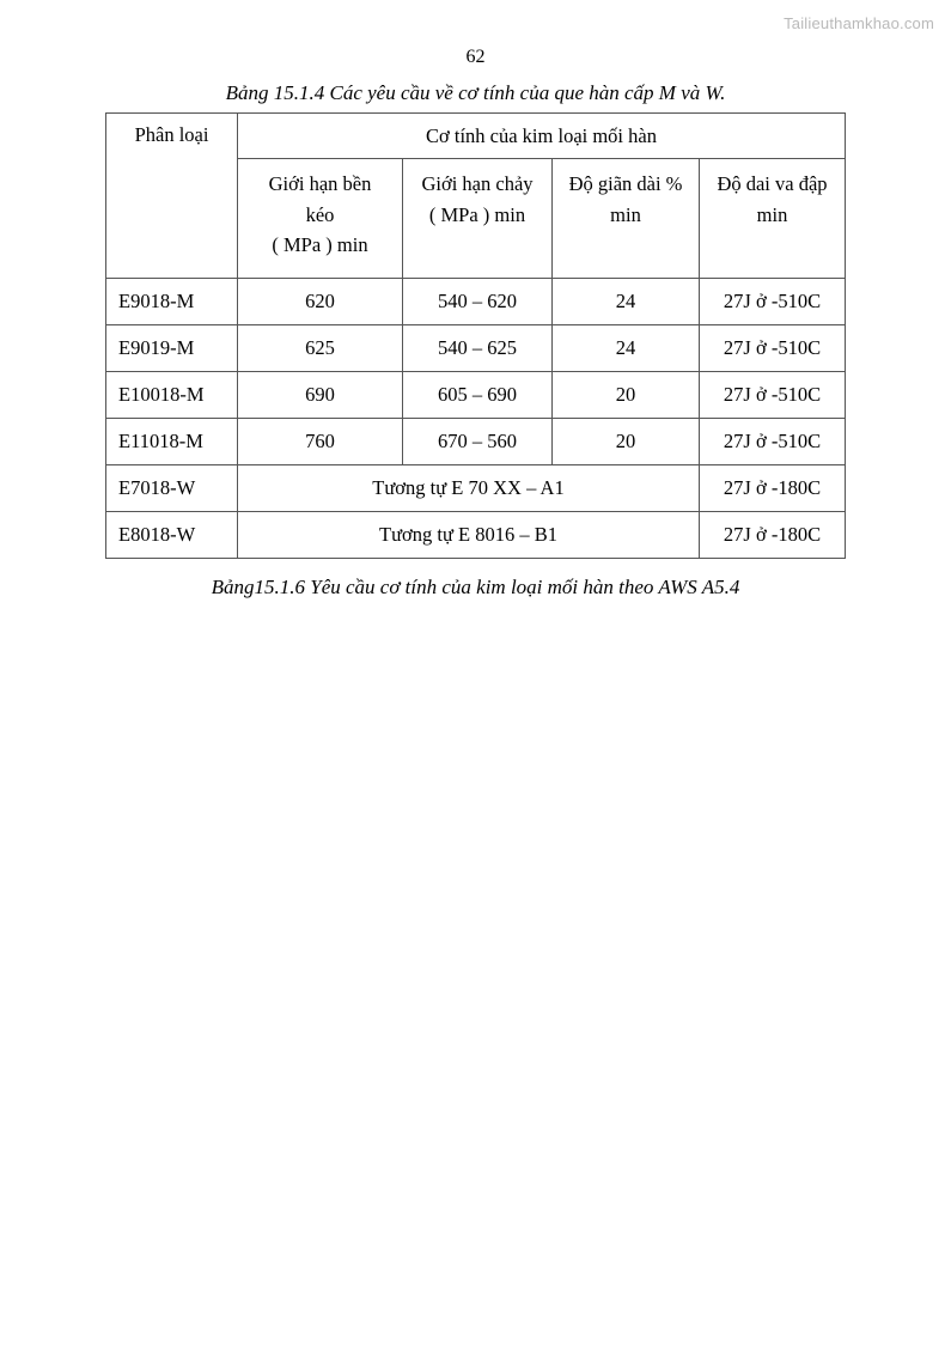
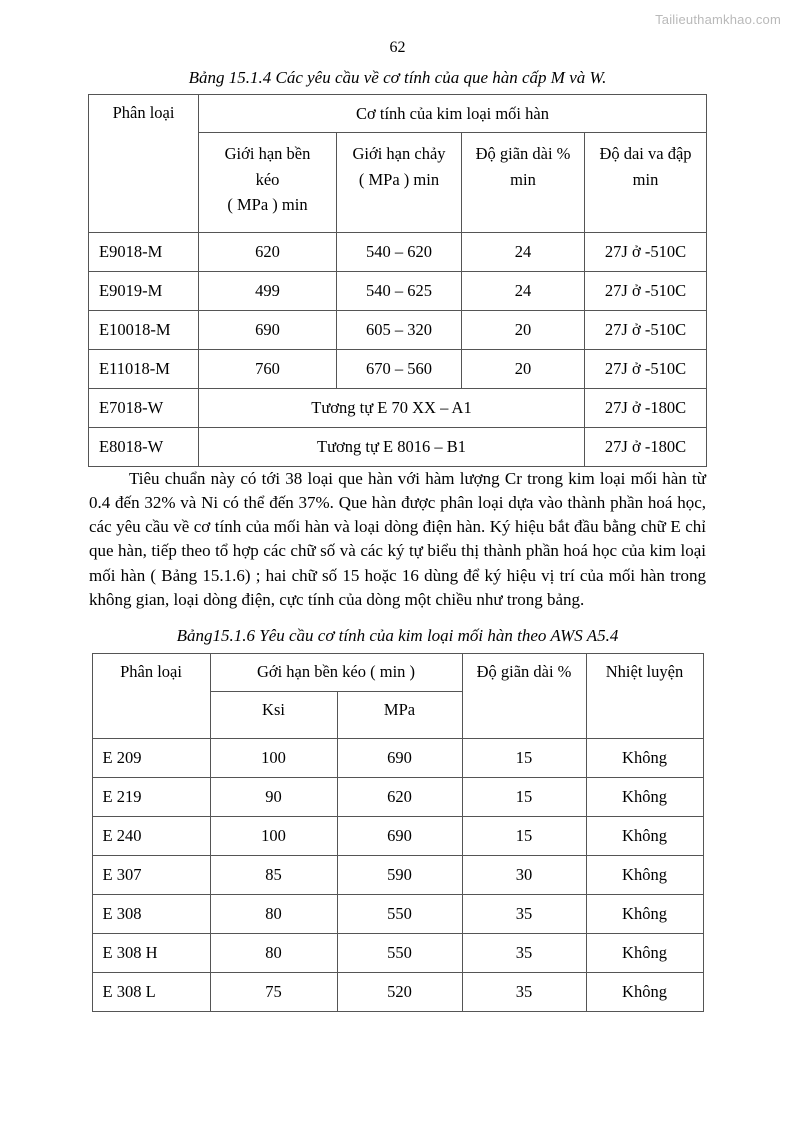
  Tailieuthamkhao.com
  62
  Bảng 15.1.4 Các yêu cầu về cơ tính của que hàn cấp M và W.
  Phân loại	Cơ tính của kim loại mối hàn
  Giới hạn bền kéo ( MPa ) min	Giới hạn chảy ( MPa ) min	Độ giãn dài % min	Độ dai va đập min
  E9018-M	620	540 – 620	24	27J ở -510C
- E9019-M	625	540 – 625	24	27J ở -510C
+ E9019-M	499	540 – 625	24	27J ở -510C
- E10018-M	690	605 – 690	20	27J ở -510C
+ E10018-M	690	605 – 320	20	27J ở -510C
  E11018-M	760	670 – 560	20	27J ở -510C
  E7018-W	Tương tự E 70 XX – A1	27J ở -180C
  E8018-W	Tương tự E 8016 – B1	27J ở -180C
+ Tiêu chuẩn này có tới 38 loại que hàn với hàm lượng Cr trong kim loại mối hàn từ 0.4 đến 32% và Ni có thể đến 37%. Que hàn được phân loại dựa vào thành phần hoá học, các yêu cầu về cơ tính của mối hàn và loại dòng điện hàn. Ký hiệu bắt đầu bằng chữ E chỉ que hàn, tiếp theo tổ hợp các chữ số và các ký tự biểu thị thành phần hoá học của kim loại mối hàn ( Bảng 15.1.6) ; hai chữ số 15 hoặc 16 dùng để ký hiệu vị trí của mối hàn trong không gian, loại dòng điện, cực tính của dòng một chiều như trong bảng.
  Bảng15.1.6 Yêu cầu cơ tính của kim loại mối hàn theo AWS A5.4
+ Phân loại	Gới hạn bền kéo ( min )	Độ giãn dài %	Nhiệt luyện
+ Ksi	MPa
+ E 209	100	690	15	Không
+ E 219	90	620	15	Không
+ E 240	100	690	15	Không
+ E 307	85	590	30	Không
+ E 308	80	550	35	Không
+ E 308 H	80	550	35	Không
+ E 308 L	75	520	35	Không
